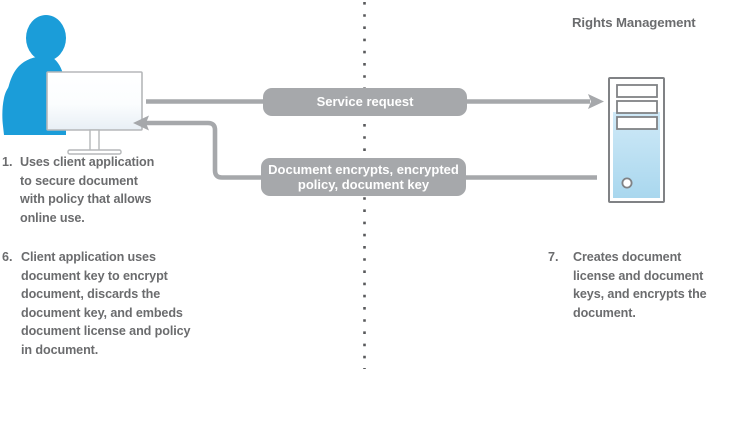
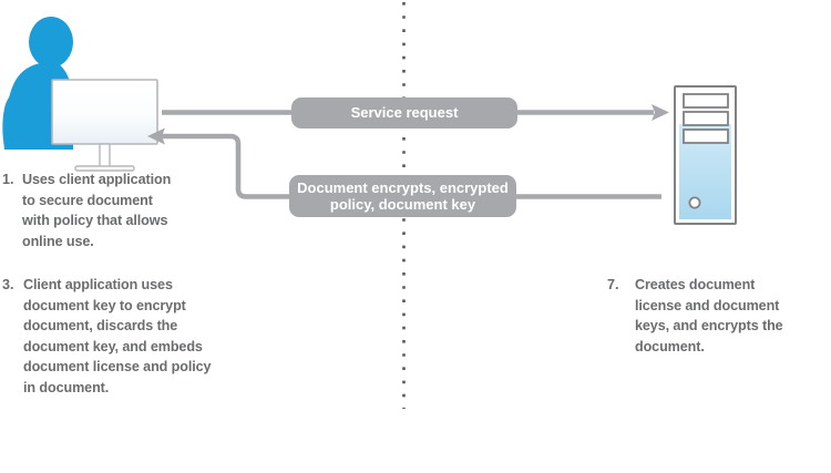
  Service request
  Document encrypts, encrypted policy, document key
- Rights Management
  1.
  Uses client application
  to secure document
  with policy that allows
  online use.
- 6.
+ 3.
  Client application uses
  document key to encrypt
  document, discards the
  document key, and embeds
  document license and policy
  in document.
  7.
  Creates document
  license and document
  keys, and encrypts the
  document.
